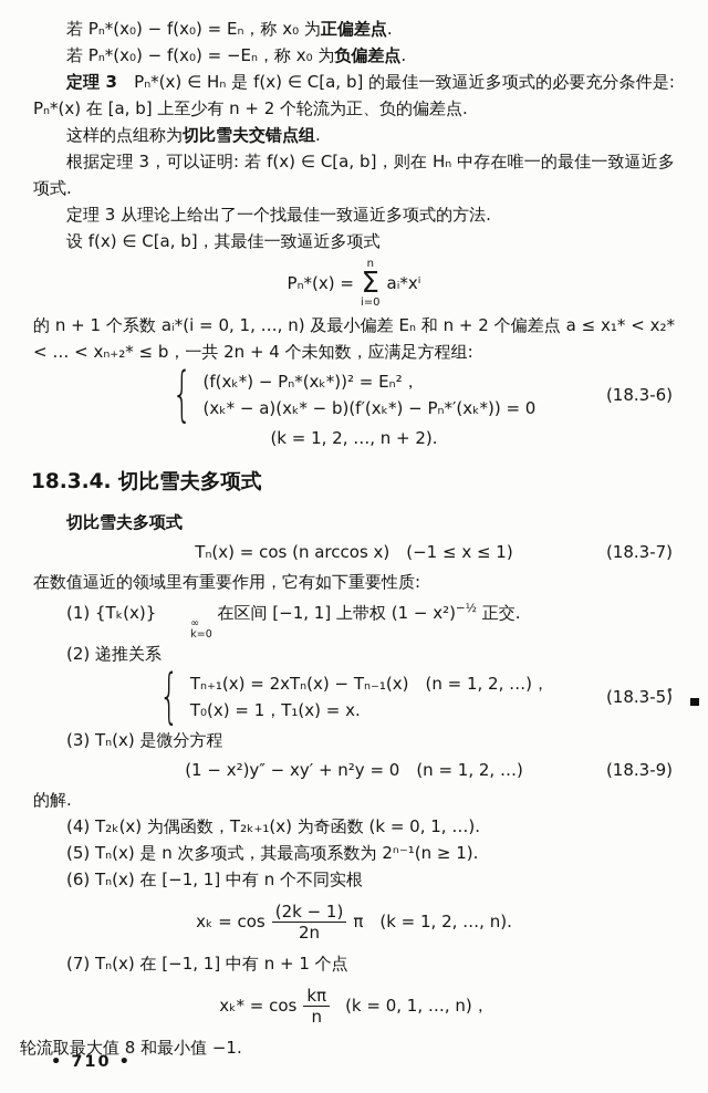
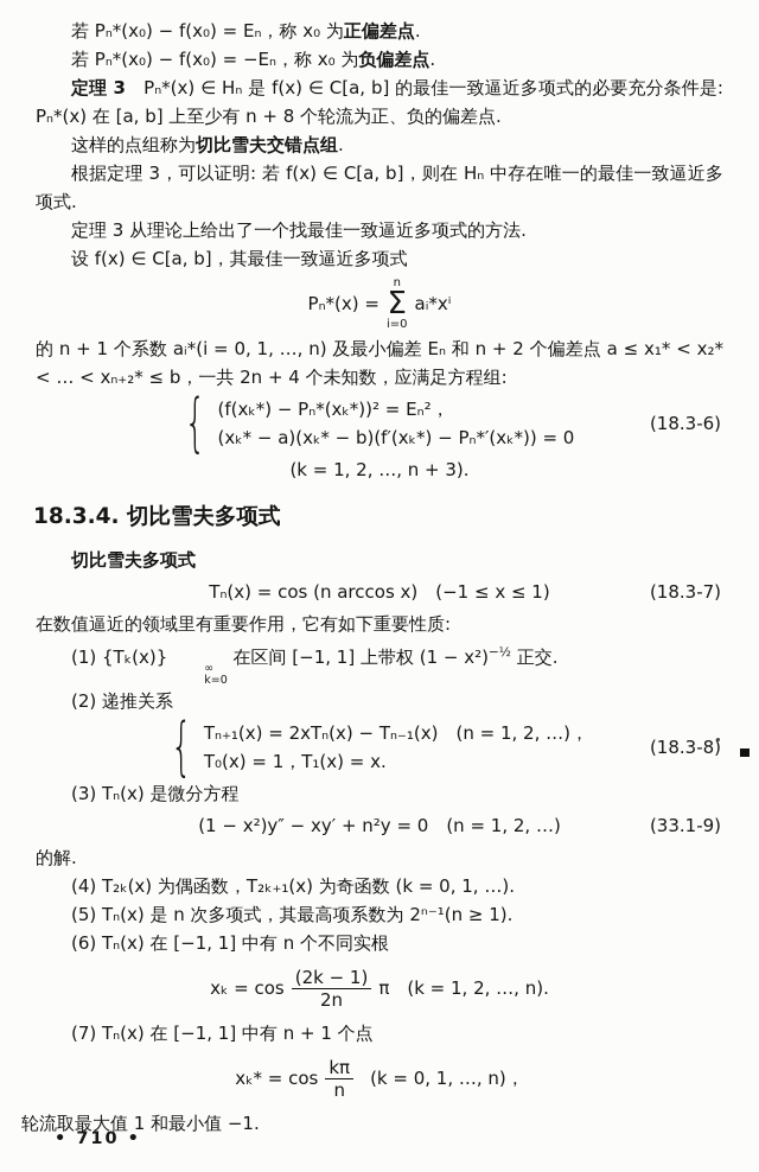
  若 Pₙ*(x₀) − f(x₀) = Eₙ，称 x₀ 为正偏差点.
  若 Pₙ*(x₀) − f(x₀) = −Eₙ，称 x₀ 为负偏差点.
- 定理 3 Pₙ*(x) ∈ Hₙ 是 f(x) ∈ C[a, b] 的最佳一致逼近多项式的必要充分条件是: Pₙ*(x) 在 [a, b] 上至少有 n + 2 个轮流为正、负的偏差点.
+ 定理 3 Pₙ*(x) ∈ Hₙ 是 f(x) ∈ C[a, b] 的最佳一致逼近多项式的必要充分条件是: Pₙ*(x) 在 [a, b] 上至少有 n + 8 个轮流为正、负的偏差点.
  这样的点组称为切比雪夫交错点组.
  根据定理 3，可以证明: 若 f(x) ∈ C[a, b]，则在 Hₙ 中存在唯一的最佳一致逼近多项式.
  定理 3 从理论上给出了一个找最佳一致逼近多项式的方法.
  设 f(x) ∈ C[a, b]，其最佳一致逼近多项式
  Pₙ*(x) =
  n
  Σ
  i=0
  aᵢ*xⁱ
  的 n + 1 个系数 aᵢ*(i = 0, 1, …, n) 及最小偏差 Eₙ 和 n + 2 个偏差点 a ≤ x₁* < x₂* < … < xₙ₊₂* ≤ b，一共 2n + 4 个未知数，应满足方程组:
  {
  (f(xₖ*) − Pₙ*(xₖ*))² = Eₙ²，
  (xₖ* − a)(xₖ* − b)(f′(xₖ*) − Pₙ*′(xₖ*)) = 0
  (18.3-6)
- (k = 1, 2, …, n + 2).
+ (k = 1, 2, …, n + 3).
  18.3.4. 切比雪夫多项式
  切比雪夫多项式
  Tₙ(x) = cos (n arccos x) (−1 ≤ x ≤ 1)
  (18.3-7)
  在数值逼近的领域里有重要作用，它有如下重要性质:
  (1) {Tₖ(x)}
  ∞
  k=0
  在区间 [−1, 1] 上带权 (1 − x²)−½ 正交.
  (2) 递推关系
  {
  Tₙ₊₁(x) = 2xTₙ(x) − Tₙ₋₁(x) (n = 1, 2, …)，
  T₀(x) = 1，T₁(x) = x.
- (18.3-5)
+ (18.3-8)
  (3) Tₙ(x) 是微分方程
  (1 − x²)y″ − xy′ + n²y = 0 (n = 1, 2, …)
- (18.3-9)
+ (33.1-9)
  的解.
  (4) T₂ₖ(x) 为偶函数，T₂ₖ₊₁(x) 为奇函数 (k = 0, 1, …).
  (5) Tₙ(x) 是 n 次多项式，其最高项系数为 2ⁿ⁻¹(n ≥ 1).
  (6) Tₙ(x) 在 [−1, 1] 中有 n 个不同实根
  xₖ = cos
  (2k − 1)
  2n
  π (k = 1, 2, …, n).
  (7) Tₙ(x) 在 [−1, 1] 中有 n + 1 个点
  xₖ* = cos
  kπ
  n
  (k = 0, 1, …, n)，
- 轮流取最大值 8 和最小值 −1.
+ 轮流取最大值 1 和最小值 −1.
  • 710 •
